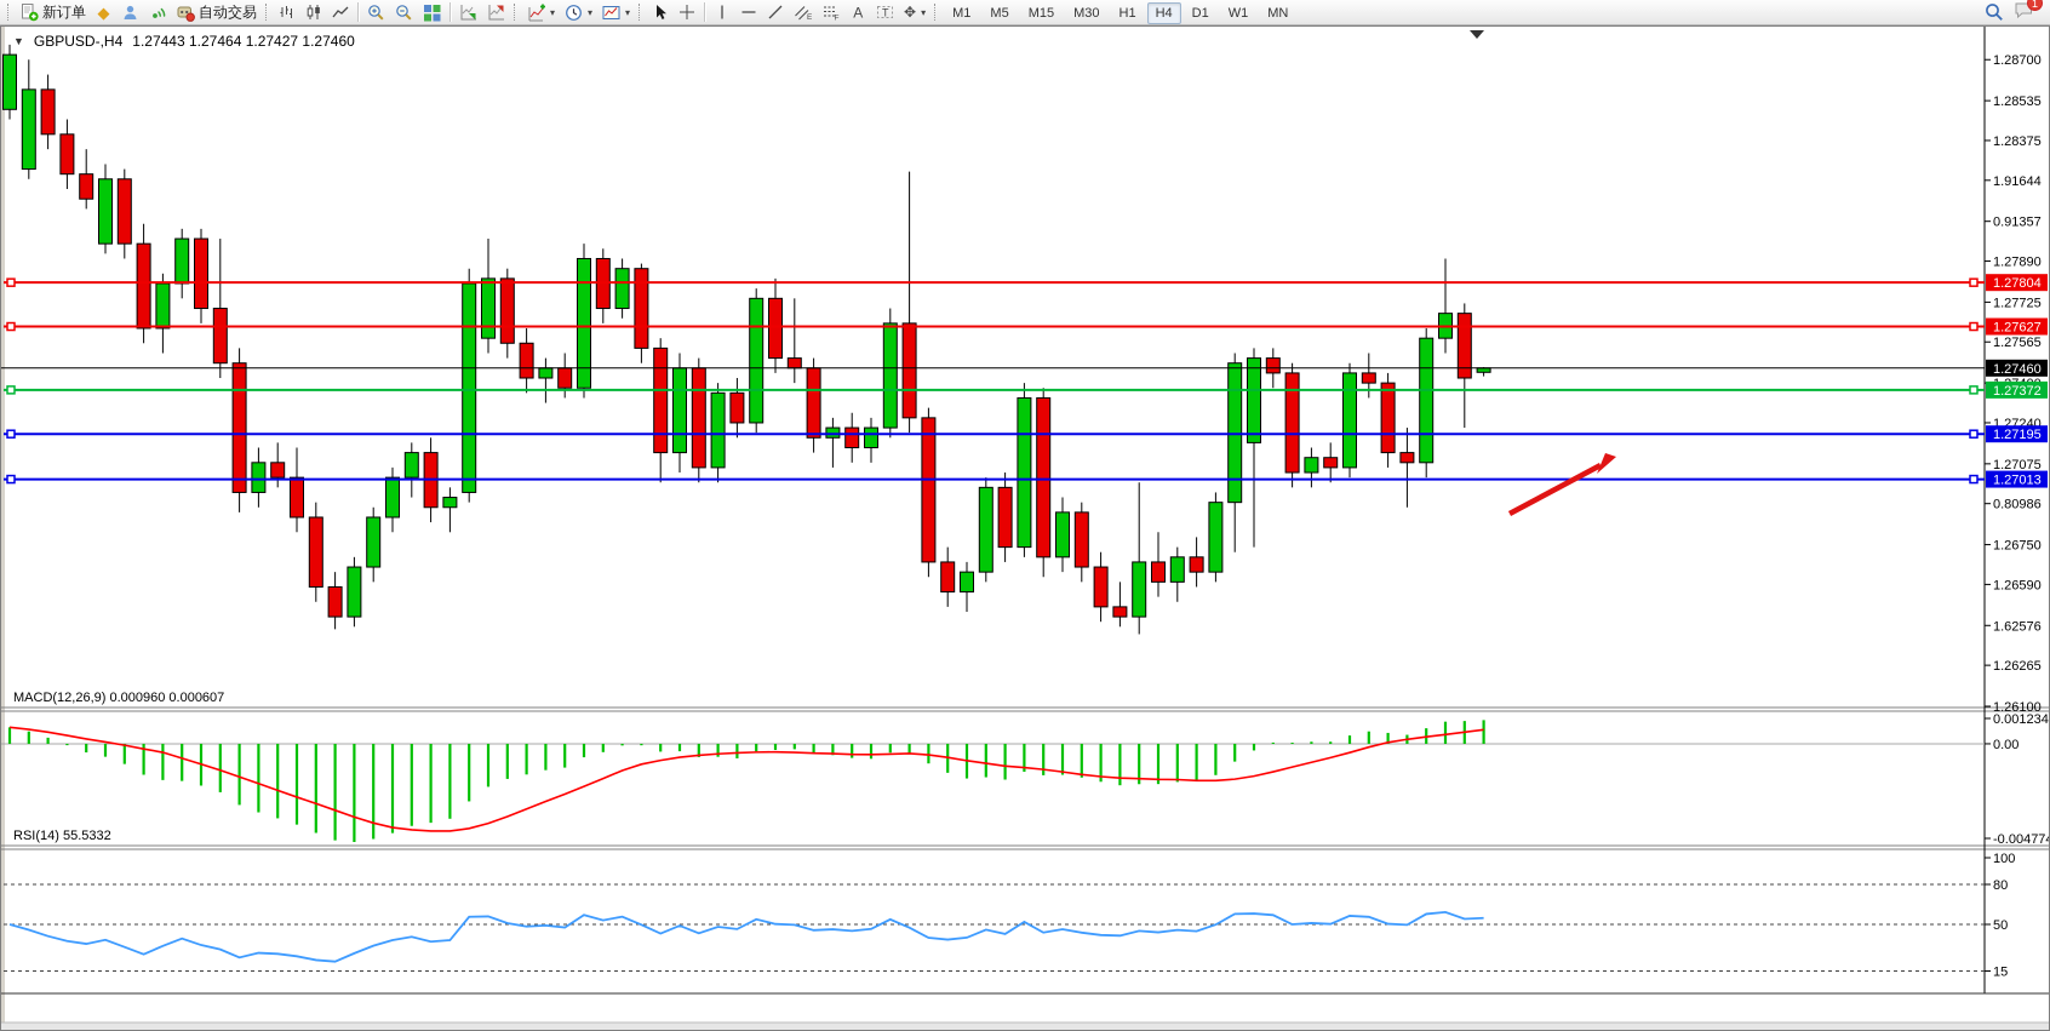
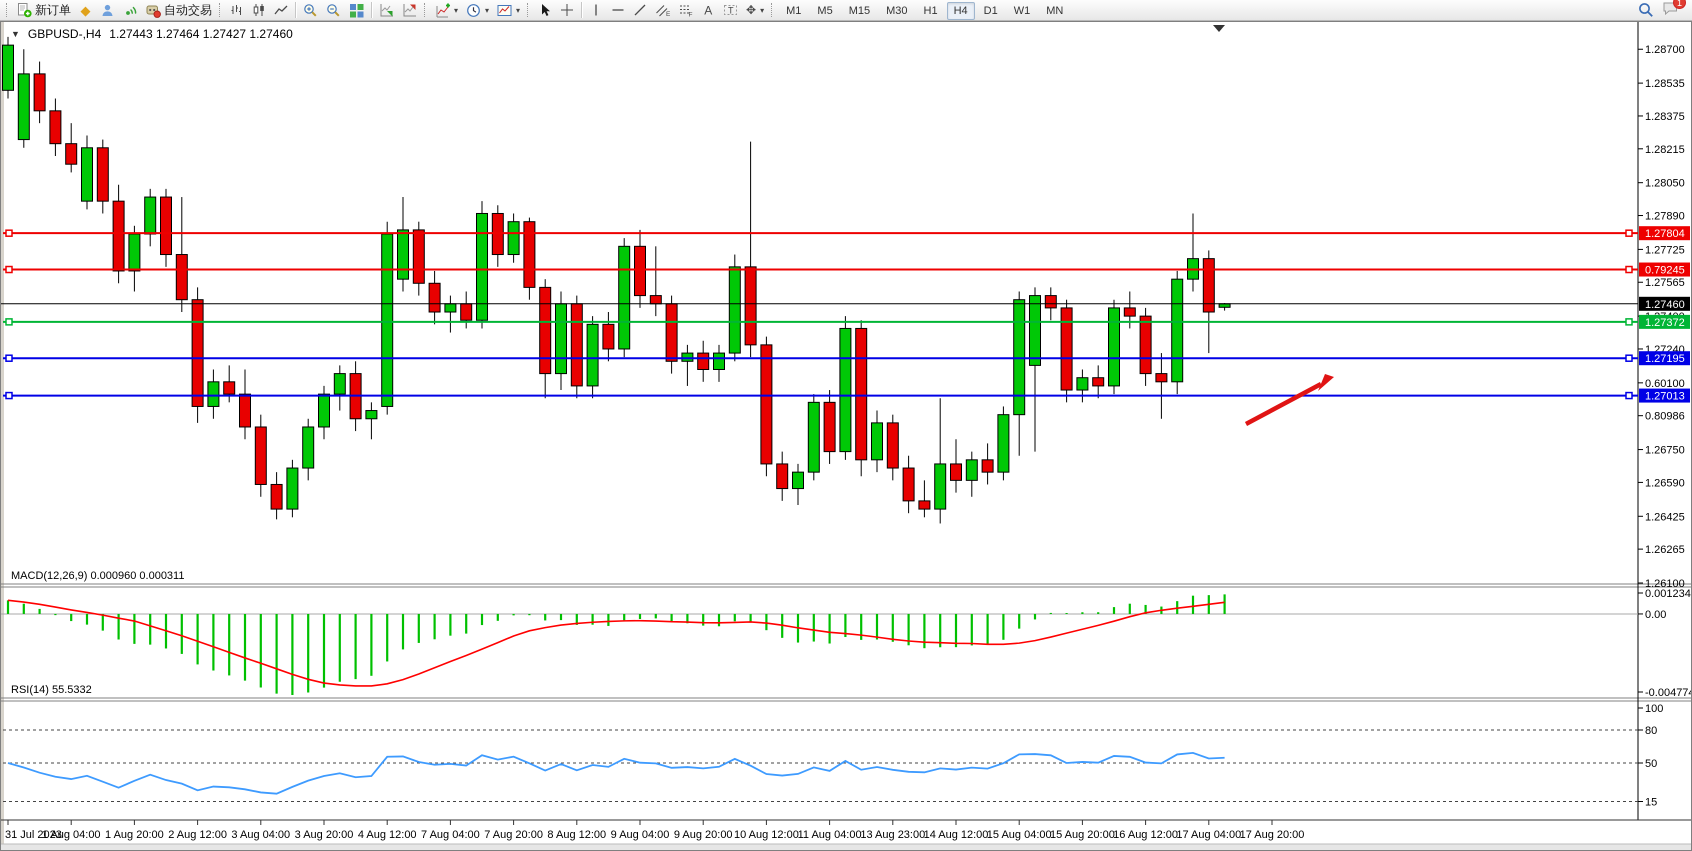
  新订单
  ◆
  自动交易
  ▾
  ▾
  ▾
  A
  T
  ✥
  ▾
  M1 M5 M15 M30 H1 H4 D1 W1 MN
  1
  ▼
  GBPUSD-,H4
  1.27443 1.27464 1.27427 1.27460
- MACD(12,26,9) 0.000960 0.000607
+ MACD(12,26,9) 0.000960 0.000311
  RSI(14) 55.5332
  1.28700
  1.28535
  1.28375
- 1.91644
+ 1.28215
- 0.91357
+ 1.28050
  1.27890
  1.27725
  1.27565
  1.27240
- 1.27075
+ 0.60100
  0.80986
  1.26750
  1.26590
- 1.62576
+ 1.26425
  1.26265
  1.26100
  1.27804
- 1.27627
+ 0.79245
  1.27372
  1.27195
  1.27013
  1.27460
  0.001234
  0.00
  -0.00477
  100
  80
  50
  15
+ 31 Jul 2023
+ 1 Aug 04:00
+ 1 Aug 20:00
+ 2 Aug 12:00
+ 3 Aug 04:00
+ 3 Aug 20:00
+ 4 Aug 12:00
+ 7 Aug 04:00
+ 7 Aug 20:00
+ 8 Aug 12:00
+ 9 Aug 04:00
+ 9 Aug 20:00
+ 10 Aug 12:00
+ 11 Aug 04:00
+ 13 Aug 23:00
+ 14 Aug 12:00
+ 15 Aug 04:00
+ 15 Aug 20:00
+ 16 Aug 12:00
+ 17 Aug 04:00
+ 17 Aug 20:00
